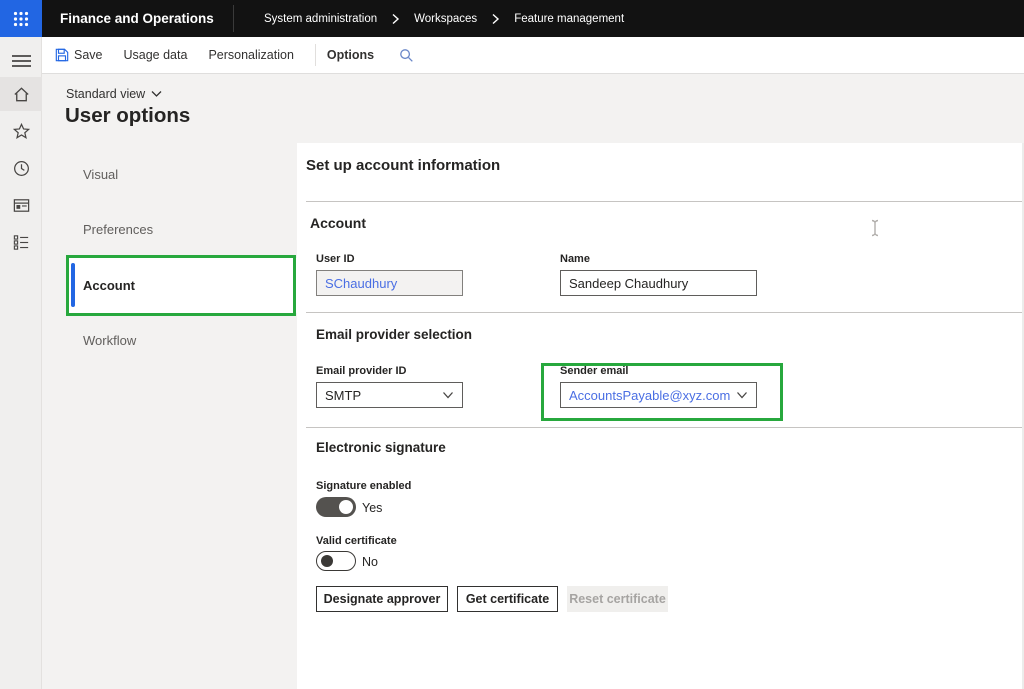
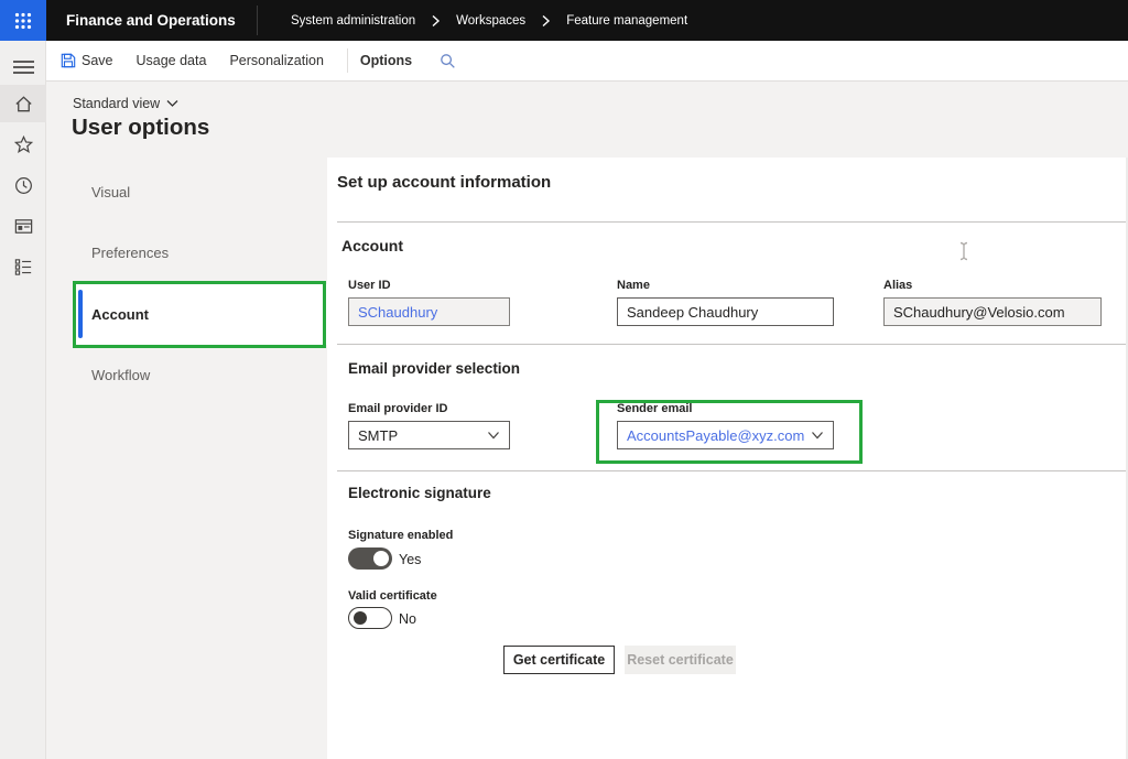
  Finance and Operations
  System administration
  Workspaces
  Feature management
  Save
  Usage data
  Personalization
  Options
  Standard view
  User options
  Visual
  Preferences
  Account
  Workflow
  Set up account information
  Account
  User ID
  SChaudhury
  Name
  Sandeep Chaudhury
+ Alias
+ SChaudhury@Velosio.com
  Email provider selection
  Email provider ID
  SMTP
  Sender email
  AccountsPayable@xyz.com
  Electronic signature
  Signature enabled
  Yes
  Valid certificate
  No
- Designate approver
  Get certificate
  Reset certificate
